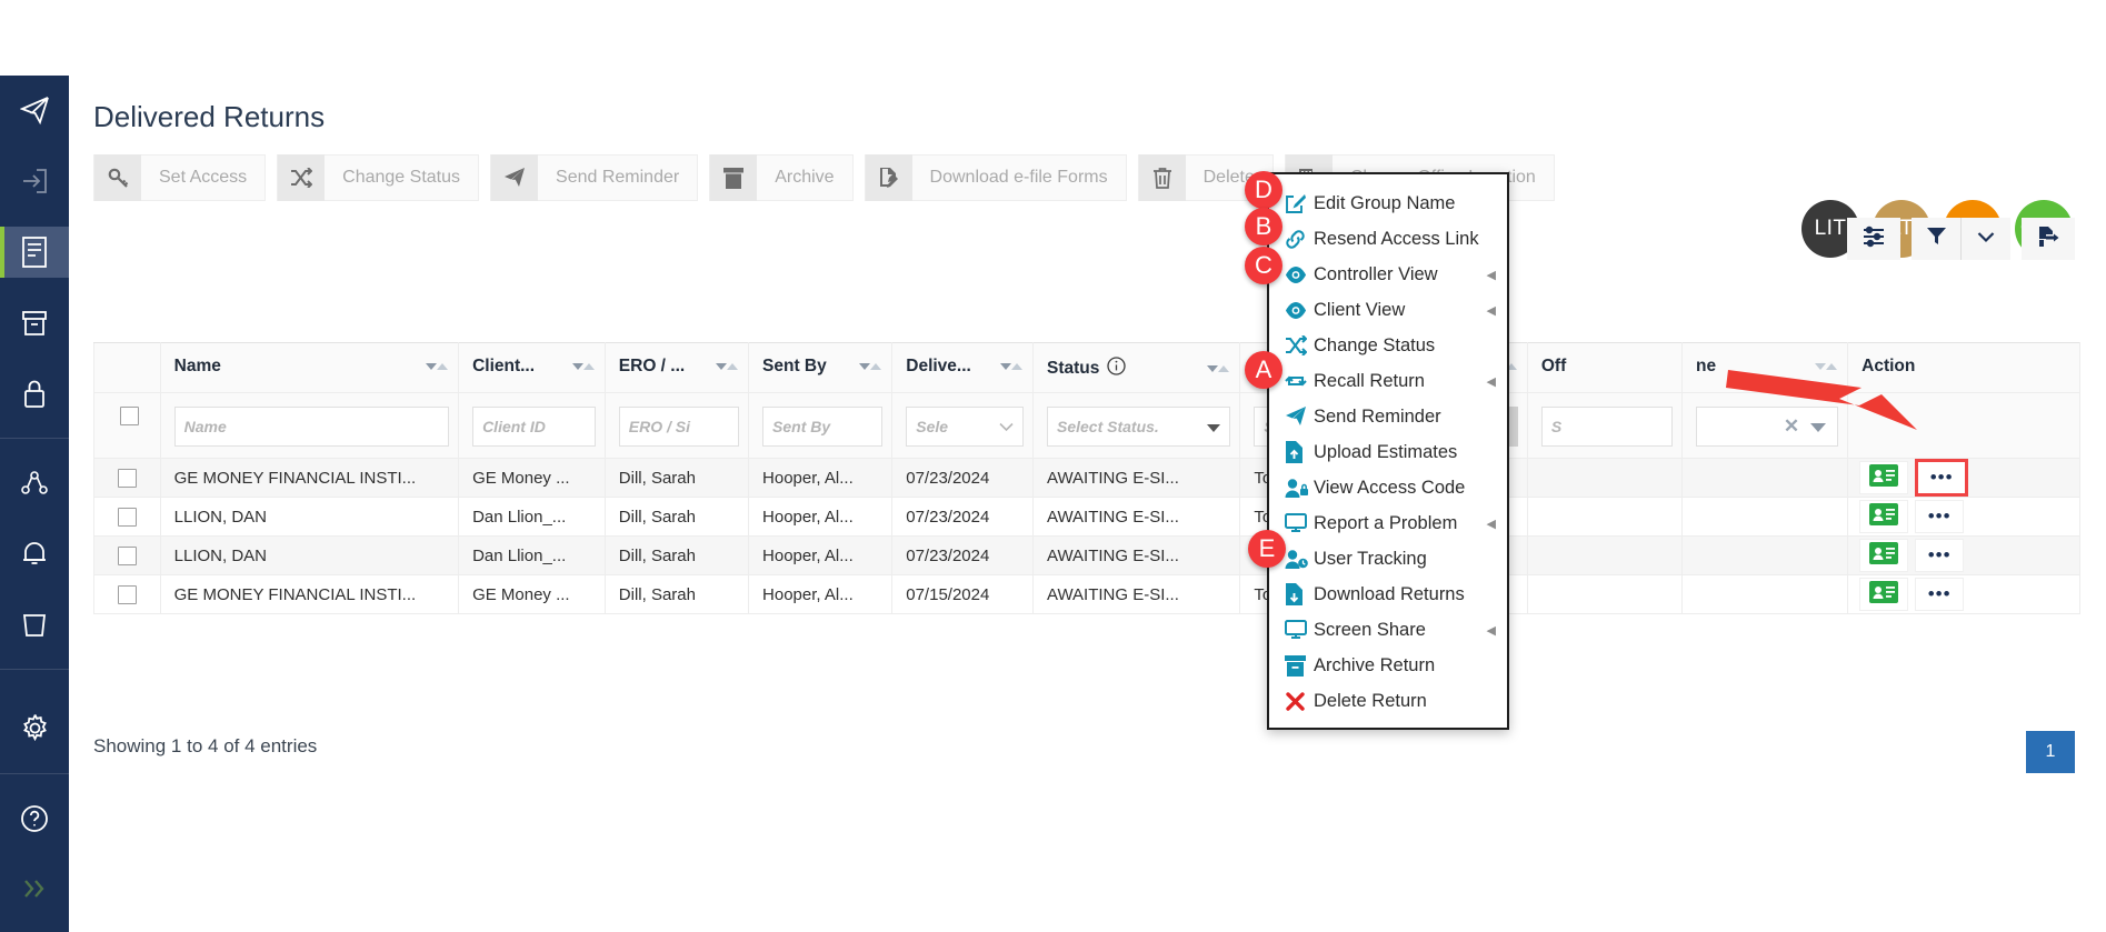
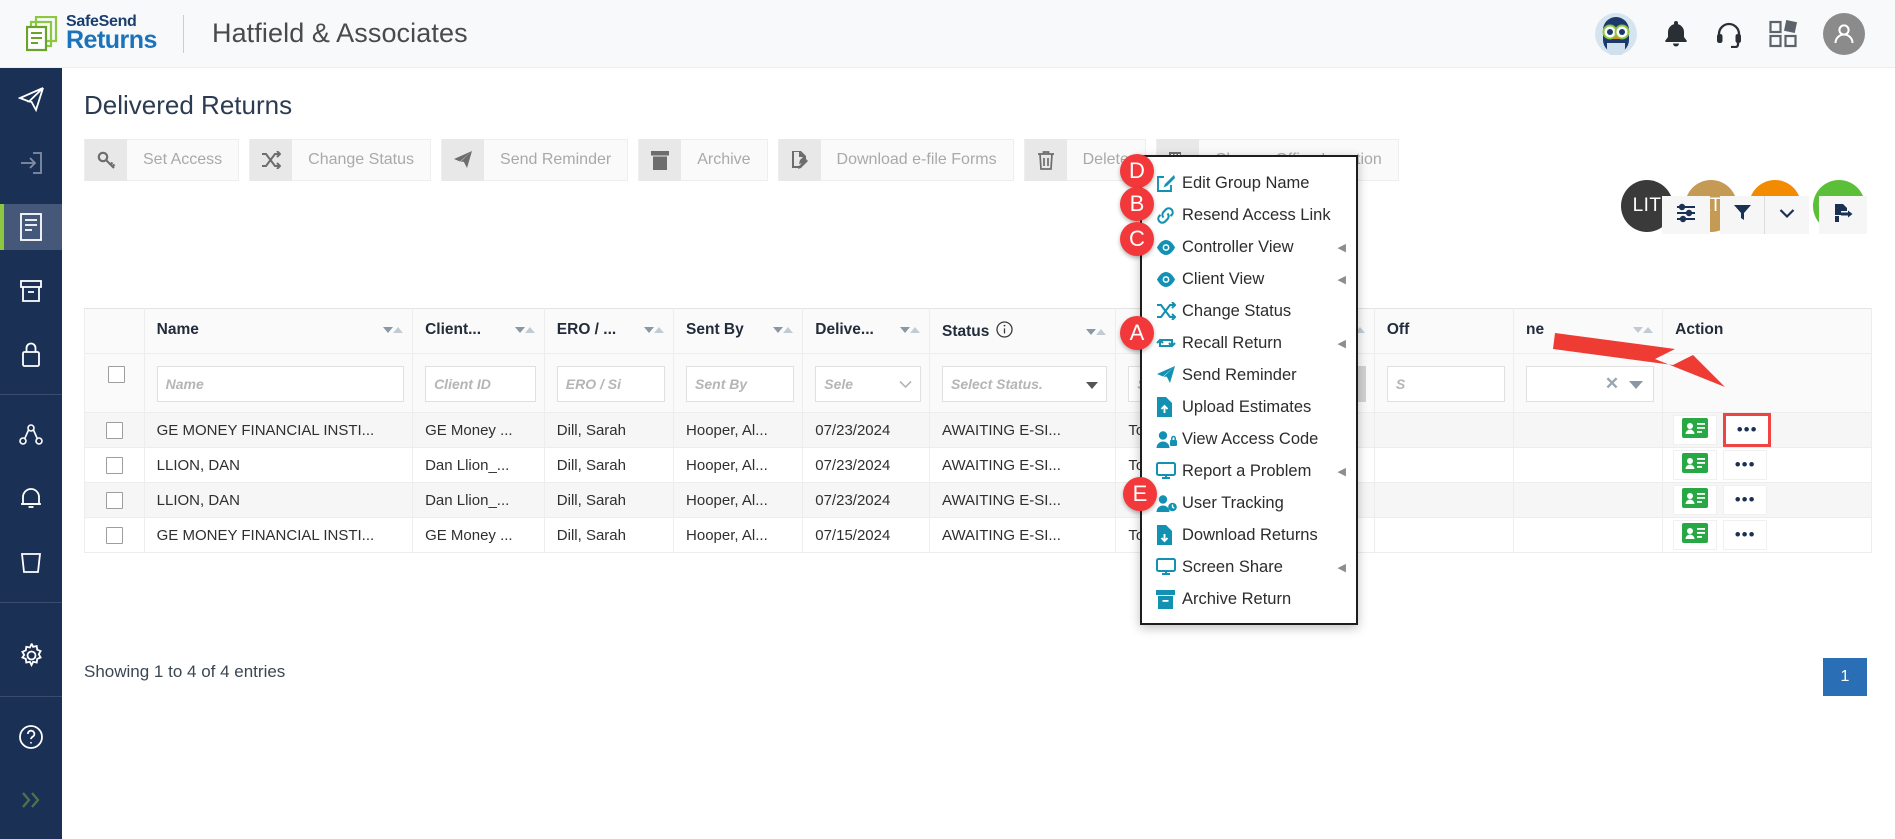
+ SafeSend
+ Returns
+ Hatfield & Associates
  Delivered Returns
  Set Access
  Change Status
  Send Reminder
  Archive
  Download e-file Forms
  Delet
  LIT
  	Name	Client...	ERO / ...	Sent By	Delive...	Status			Off	ne	Action
  	Name	Client ID	ERO / Si	Sent By	Sele	Select Status.			S	✕
  	GE MONEY FINANCIAL INSTI...	GE Money ...	Dill, Sarah	Hooper, Al...	07/23/2024	AWAITING E-SI...	T				•••
  	LLION, DAN	Dan Llion_...	Dill, Sarah	Hooper, Al...	07/23/2024	AWAITING E-SI...	T				•••
  	LLION, DAN	Dan Llion_...	Dill, Sarah	Hooper, Al...	07/23/2024	AWAITING E-SI...					•••
  	GE MONEY FINANCIAL INSTI...	GE Money ...	Dill, Sarah	Hooper, Al...	07/15/2024	AWAITING E-SI...	T				•••
  Showing 1 to 4 of 4 entries
  1
  Edit Group Name
  Resend Access Link
  Controller View
  ◀
  Client View
  ◀
  Change Status
  Recall Return
  ◀
  Send Reminder
  Upload Estimates
  View Access Code
  Report a Problem
  ◀
  User Tracking
  Download Returns
  Screen Share
  ◀
  Archive Return
- Delete Return
  D
  B
  C
  A
  E
